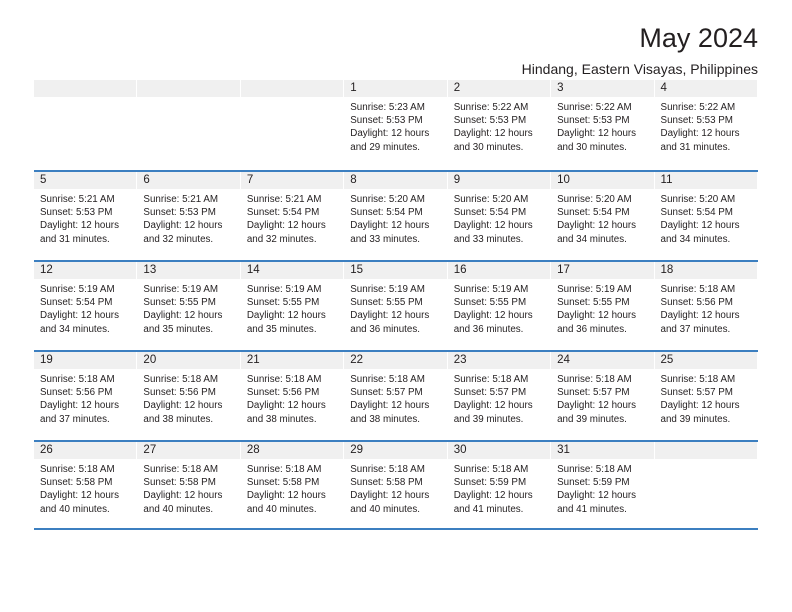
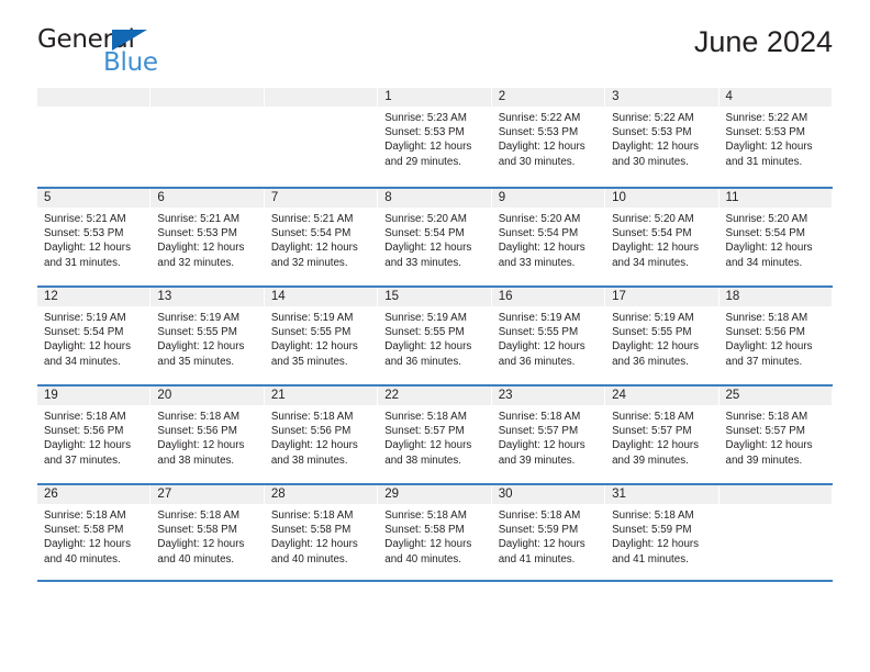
+ General
+ Blue
- May 2024
+ June 2024
- Hindang, Eastern Visayas, Philippines
  1
  Sunrise: 5:23 AM
  Sunset: 5:53 PM
  Daylight: 12 hours and 29 minutes.
  2
  Sunrise: 5:22 AM
  Sunset: 5:53 PM
  Daylight: 12 hours and 30 minutes.
  3
  Sunrise: 5:22 AM
  Sunset: 5:53 PM
  Daylight: 12 hours and 30 minutes.
  4
  Sunrise: 5:22 AM
  Sunset: 5:53 PM
  Daylight: 12 hours and 31 minutes.
  5
  Sunrise: 5:21 AM
  Sunset: 5:53 PM
  Daylight: 12 hours and 31 minutes.
  6
  Sunrise: 5:21 AM
  Sunset: 5:53 PM
  Daylight: 12 hours and 32 minutes.
  7
  Sunrise: 5:21 AM
  Sunset: 5:54 PM
  Daylight: 12 hours and 32 minutes.
  8
  Sunrise: 5:20 AM
  Sunset: 5:54 PM
  Daylight: 12 hours and 33 minutes.
  9
  Sunrise: 5:20 AM
  Sunset: 5:54 PM
  Daylight: 12 hours and 33 minutes.
  10
  Sunrise: 5:20 AM
  Sunset: 5:54 PM
  Daylight: 12 hours and 34 minutes.
  11
  Sunrise: 5:20 AM
  Sunset: 5:54 PM
  Daylight: 12 hours and 34 minutes.
  12
  Sunrise: 5:19 AM
  Sunset: 5:54 PM
  Daylight: 12 hours and 34 minutes.
  13
  Sunrise: 5:19 AM
  Sunset: 5:55 PM
  Daylight: 12 hours and 35 minutes.
  14
  Sunrise: 5:19 AM
  Sunset: 5:55 PM
  Daylight: 12 hours and 35 minutes.
  15
  Sunrise: 5:19 AM
  Sunset: 5:55 PM
  Daylight: 12 hours and 36 minutes.
  16
  Sunrise: 5:19 AM
  Sunset: 5:55 PM
  Daylight: 12 hours and 36 minutes.
  17
  Sunrise: 5:19 AM
  Sunset: 5:55 PM
  Daylight: 12 hours and 36 minutes.
  18
  Sunrise: 5:18 AM
  Sunset: 5:56 PM
  Daylight: 12 hours and 37 minutes.
  19
  Sunrise: 5:18 AM
  Sunset: 5:56 PM
  Daylight: 12 hours and 37 minutes.
  20
  Sunrise: 5:18 AM
  Sunset: 5:56 PM
  Daylight: 12 hours and 38 minutes.
  21
  Sunrise: 5:18 AM
  Sunset: 5:56 PM
  Daylight: 12 hours and 38 minutes.
  22
  Sunrise: 5:18 AM
  Sunset: 5:57 PM
  Daylight: 12 hours and 38 minutes.
  23
  Sunrise: 5:18 AM
  Sunset: 5:57 PM
  Daylight: 12 hours and 39 minutes.
  24
  Sunrise: 5:18 AM
  Sunset: 5:57 PM
  Daylight: 12 hours and 39 minutes.
  25
  Sunrise: 5:18 AM
  Sunset: 5:57 PM
  Daylight: 12 hours and 39 minutes.
  26
  Sunrise: 5:18 AM
  Sunset: 5:58 PM
  Daylight: 12 hours and 40 minutes.
  27
  Sunrise: 5:18 AM
  Sunset: 5:58 PM
  Daylight: 12 hours and 40 minutes.
  28
  Sunrise: 5:18 AM
  Sunset: 5:58 PM
  Daylight: 12 hours and 40 minutes.
  29
  Sunrise: 5:18 AM
  Sunset: 5:58 PM
  Daylight: 12 hours and 40 minutes.
  30
  Sunrise: 5:18 AM
  Sunset: 5:59 PM
  Daylight: 12 hours and 41 minutes.
  31
  Sunrise: 5:18 AM
  Sunset: 5:59 PM
  Daylight: 12 hours and 41 minutes.
